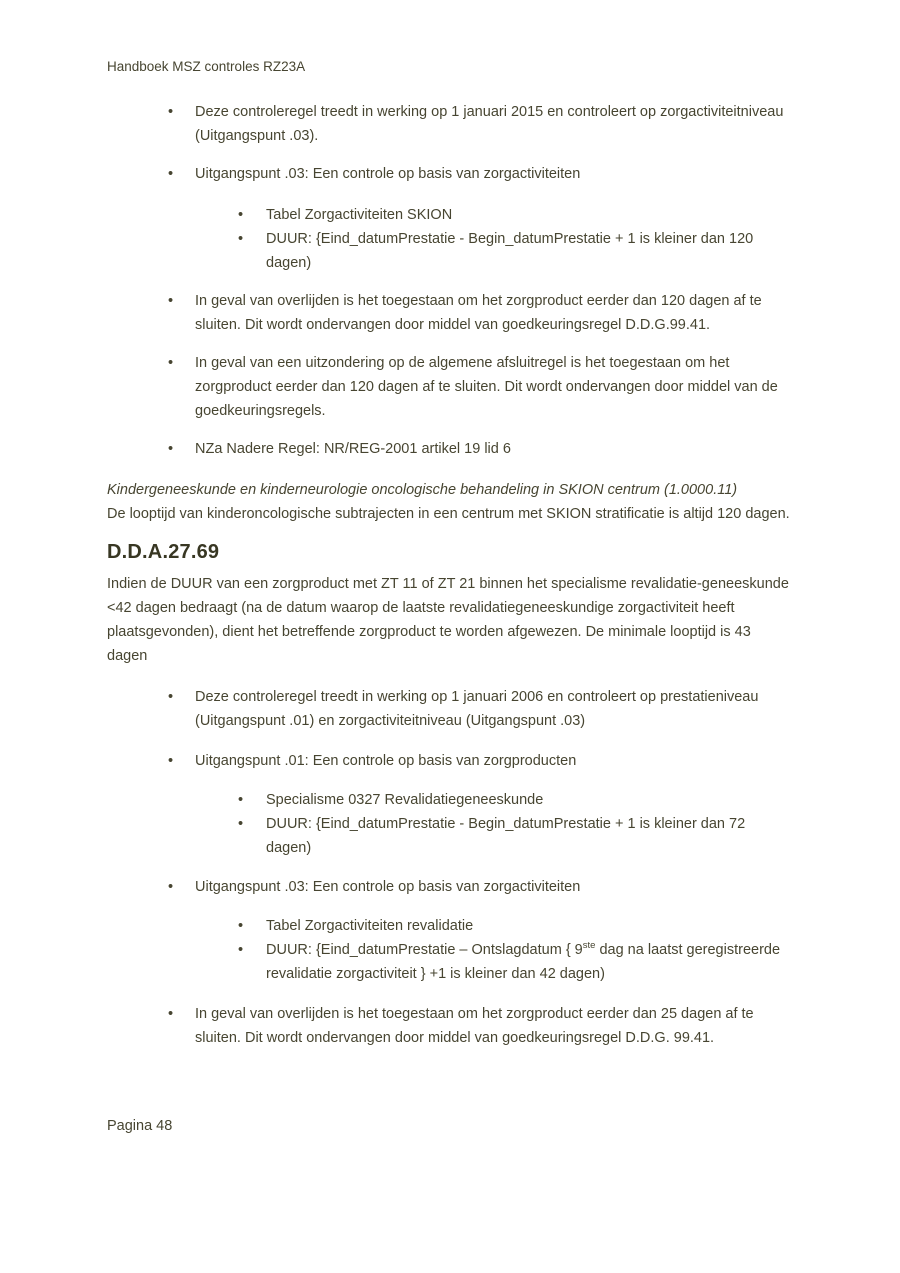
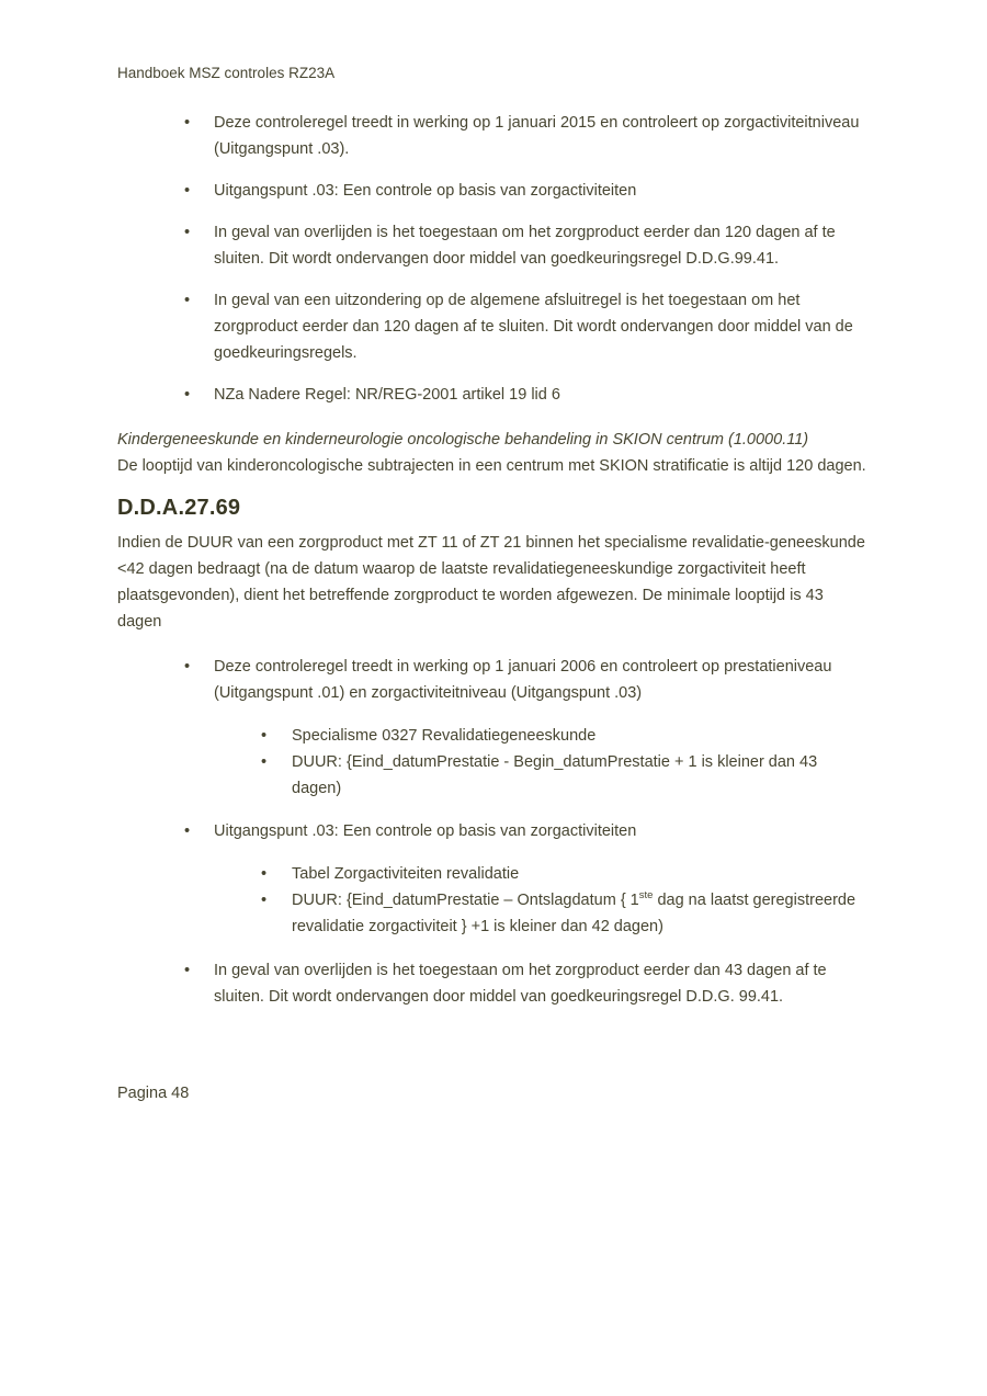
  Handboek MSZ controles RZ23A
  Deze controleregel treedt in werking op 1 januari 2015 en controleert op zorgactiviteitniveau (Uitgangspunt .03).
  Uitgangspunt .03: Een controle op basis van zorgactiviteiten
- Tabel Zorgactiviteiten SKION
- DUUR: {Eind_datumPrestatie - Begin_datumPrestatie + 1 is kleiner dan 120 dagen)
  In geval van overlijden is het toegestaan om het zorgproduct eerder dan 120 dagen af te sluiten. Dit wordt ondervangen door middel van goedkeuringsregel D.D.G.99.41.
  In geval van een uitzondering op de algemene afsluitregel is het toegestaan om het zorgproduct eerder dan 120 dagen af te sluiten. Dit wordt ondervangen door middel van de goedkeuringsregels.
  NZa Nadere Regel: NR/REG-2001 artikel 19 lid 6
  Kindergeneeskunde en kinderneurologie oncologische behandeling in SKION centrum (1.0000.11)
  De looptijd van kinderoncologische subtrajecten in een centrum met SKION stratificatie is altijd 120 dagen.
  D.D.A.27.69
  Indien de DUUR van een zorgproduct met ZT 11 of ZT 21 binnen het specialisme revalidatie-geneeskunde <42 dagen bedraagt (na de datum waarop de laatste revalidatiegeneeskundige zorgactiviteit heeft plaatsgevonden), dient het betreffende zorgproduct te worden afgewezen. De minimale looptijd is 43 dagen
  Deze controleregel treedt in werking op 1 januari 2006 en controleert op prestatieniveau (Uitgangspunt .01) en zorgactiviteitniveau (Uitgangspunt .03)
- Uitgangspunt .01: Een controle op basis van zorgproducten
  Specialisme 0327 Revalidatiegeneeskunde
- DUUR: {Eind_datumPrestatie - Begin_datumPrestatie + 1 is kleiner dan 72 dagen)
+ DUUR: {Eind_datumPrestatie - Begin_datumPrestatie + 1 is kleiner dan 43 dagen)
  Uitgangspunt .03: Een controle op basis van zorgactiviteiten
  Tabel Zorgactiviteiten revalidatie
- DUUR: {Eind_datumPrestatie – Ontslagdatum { 9ste dag na laatst geregistreerde revalidatie zorgactiviteit } +1 is kleiner dan 42 dagen)
+ DUUR: {Eind_datumPrestatie – Ontslagdatum { 1ste dag na laatst geregistreerde revalidatie zorgactiviteit } +1 is kleiner dan 42 dagen)
- In geval van overlijden is het toegestaan om het zorgproduct eerder dan 25 dagen af te sluiten. Dit wordt ondervangen door middel van goedkeuringsregel D.D.G. 99.41.
+ In geval van overlijden is het toegestaan om het zorgproduct eerder dan 43 dagen af te sluiten. Dit wordt ondervangen door middel van goedkeuringsregel D.D.G. 99.41.
  Pagina 48
